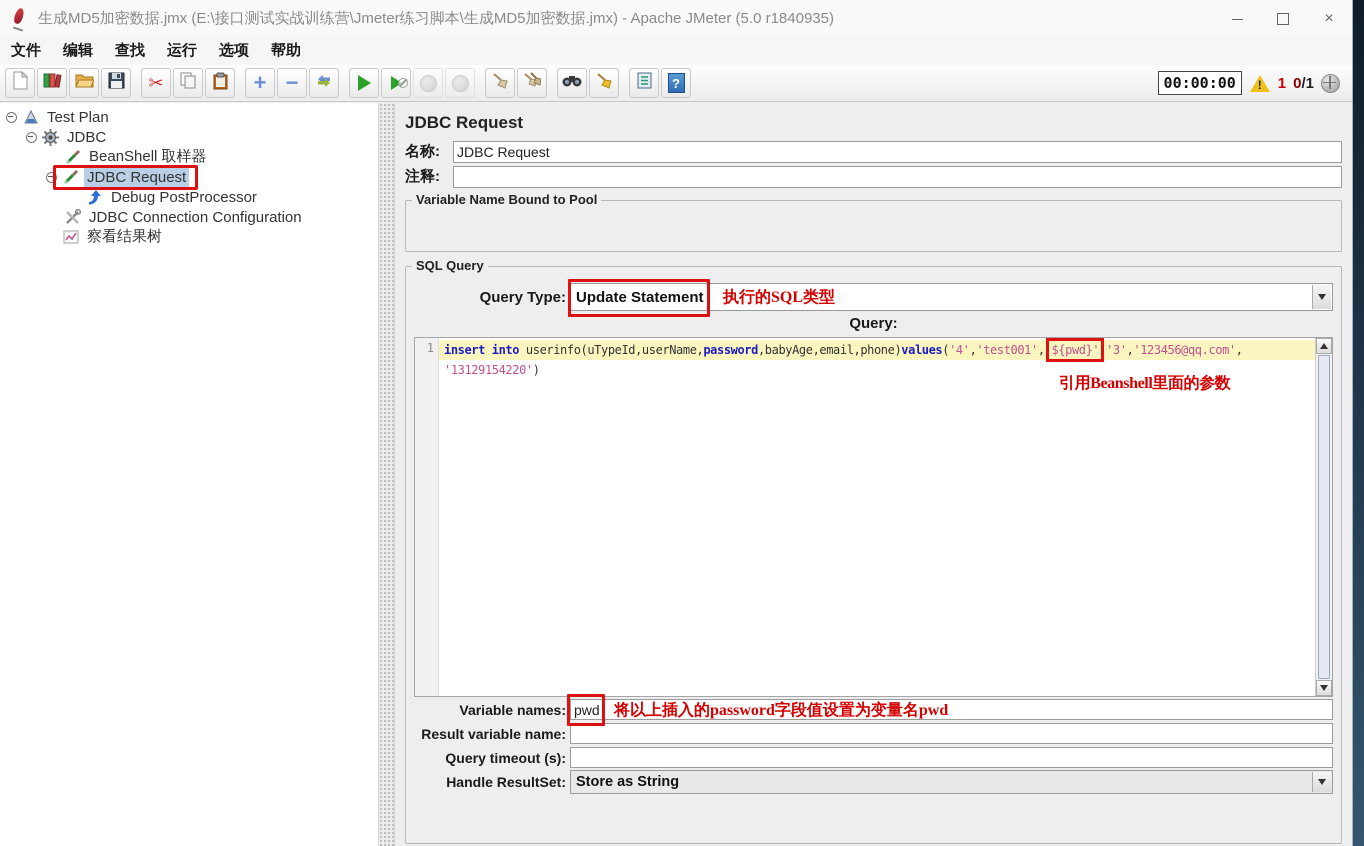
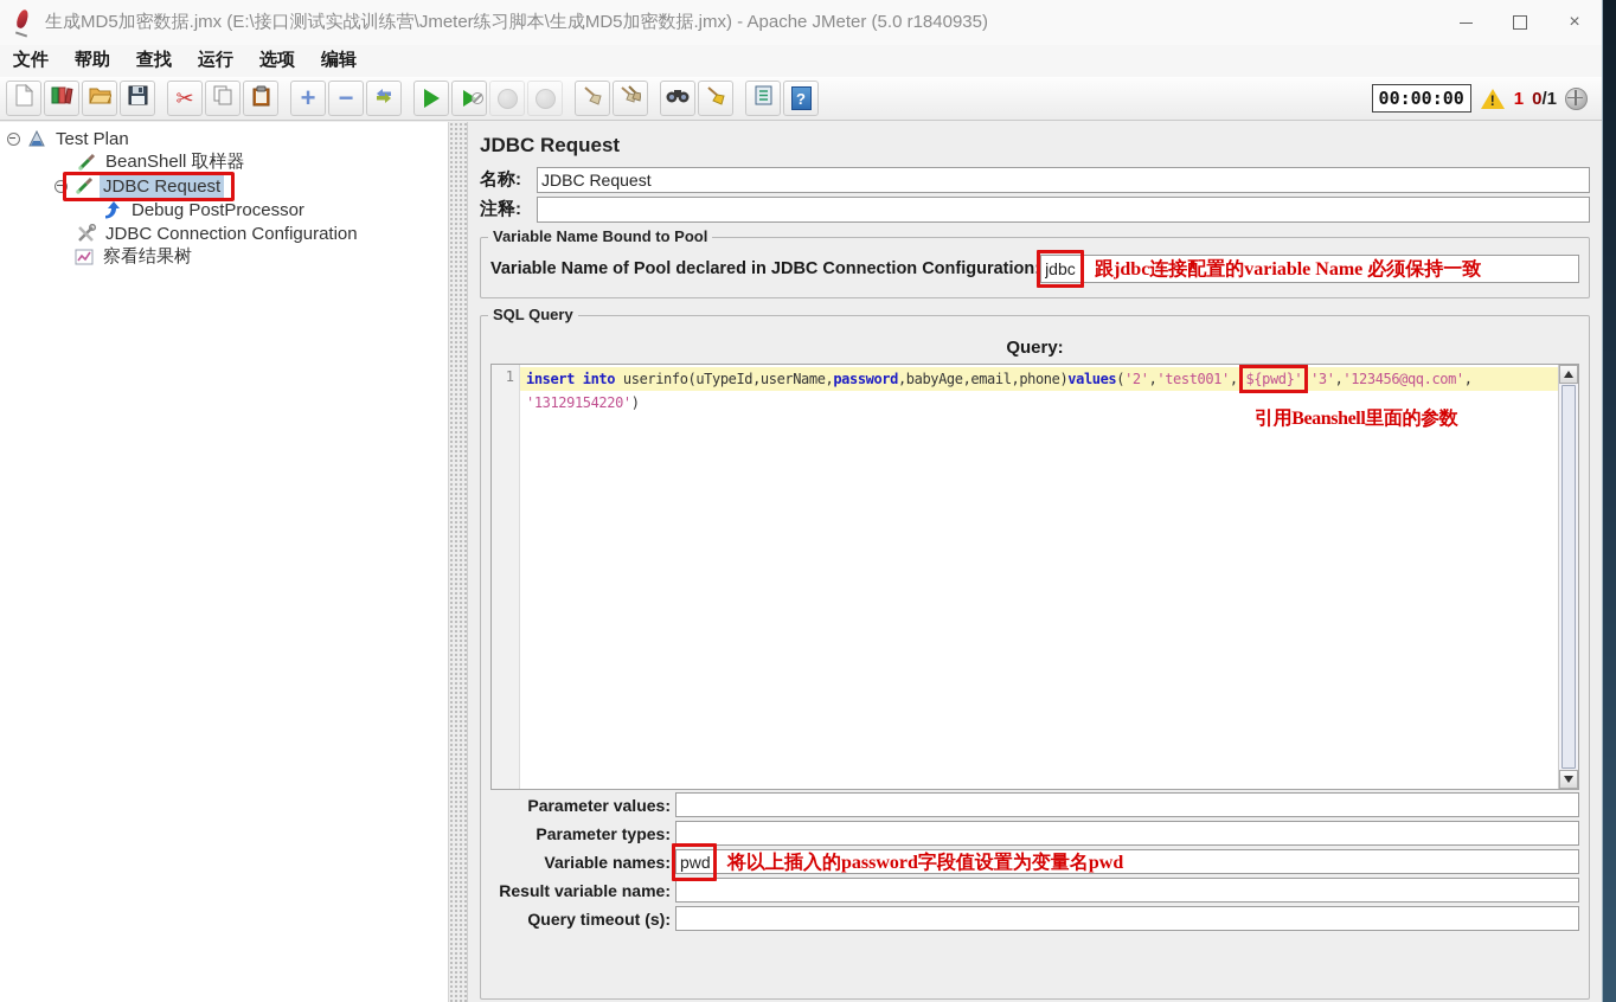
  生成MD5加密数据.jmx (E:\接口测试实战训练营\Jmeter练习脚本\生成MD5加密数据.jmx) - Apache JMeter (5.0 r1840935)
  ×
  文件
- 编辑
+ 帮助
  查找
  运行
  选项
- 帮助
+ 编辑
  ✂
  +
  −
  ?
  00:00:00
  !
  1
  0/1
  Test Plan
- JDBC
  BeanShell 取样器
  JDBC Request
  Debug PostProcessor
  JDBC Connection Configuration
  察看结果树
  JDBC Request
  名称:
  JDBC Request
  注释:
  Variable Name Bound to Pool
+ Variable Name of Pool declared in JDBC Connection Configuration:
+ jdbc
+ 跟jdbc连接配置的variable Name 必须保持一致
  SQL Query
- Query Type:
- Update Statement
- 执行的SQL类型
  Query:
  1
- insert into userinfo(uTypeId,userName,password,babyAge,email,phone)values('4','test001','${pwd}','3','123456@qq.com',
+ insert into userinfo(uTypeId,userName,password,babyAge,email,phone)values('2','test001','${pwd}','3','123456@qq.com',
  '13129154220')
  引用Beanshell里面的参数
+ Parameter values:
+ Parameter types:
  Variable names:
  pwd
  将以上插入的password字段值设置为变量名pwd
  Result variable name:
  Query timeout (s):
- Handle ResultSet:
- Store as String
